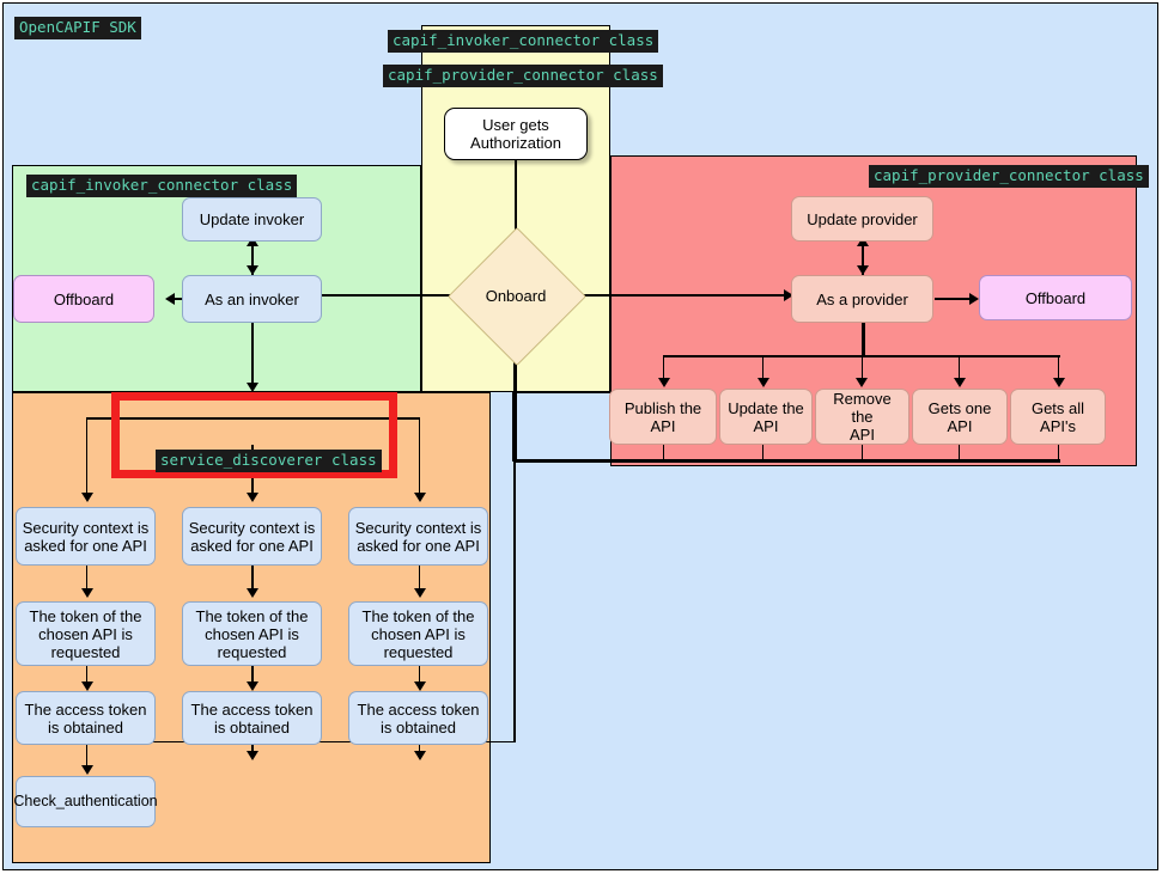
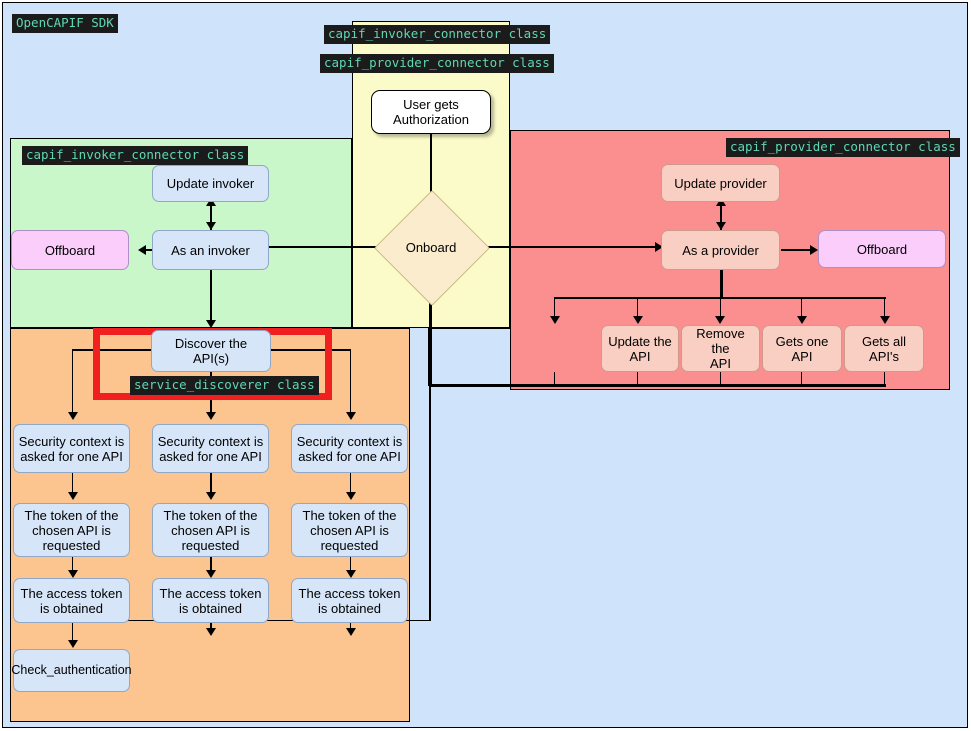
  OpenCAPIF SDK
  capif_invoker_connector class
  capif_provider_connector class
  capif_invoker_connector class
  capif_provider_connector class
  User gets
  Authorization
  Onboard
  Update invoker
  As an invoker
  Offboard
  Update provider
  As a provider
  Offboard
- Publish the API
  Update the
  API
  Remove the
  API
  Gets one API
  Gets all API's
+ Discover the API(s)
  service_discoverer class
  Security context is asked for one API
  The token of the chosen API is requested
  The access token is obtained
  Check_authentication
  Security context is asked for one API
  The token of the chosen API is requested
  The access token is obtained
  Security context is asked for one API
  The token of the chosen API is requested
  The access token is obtained
